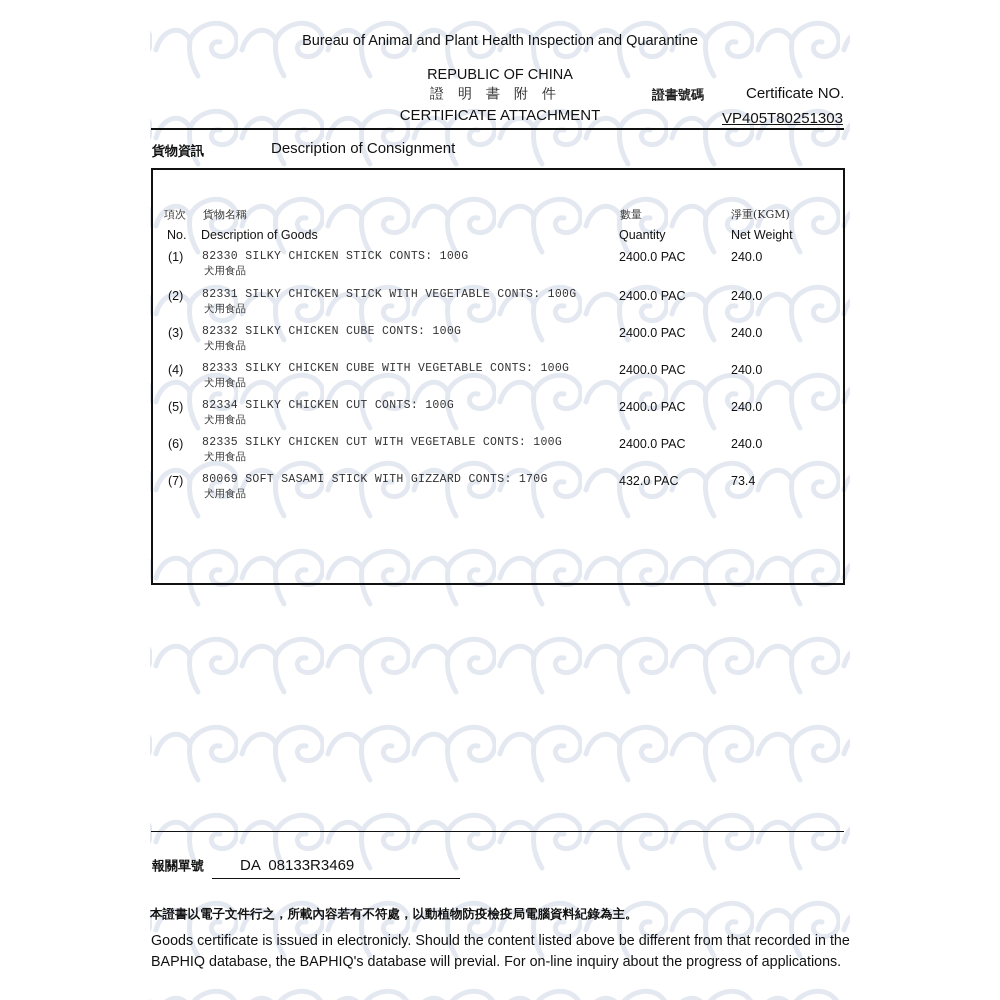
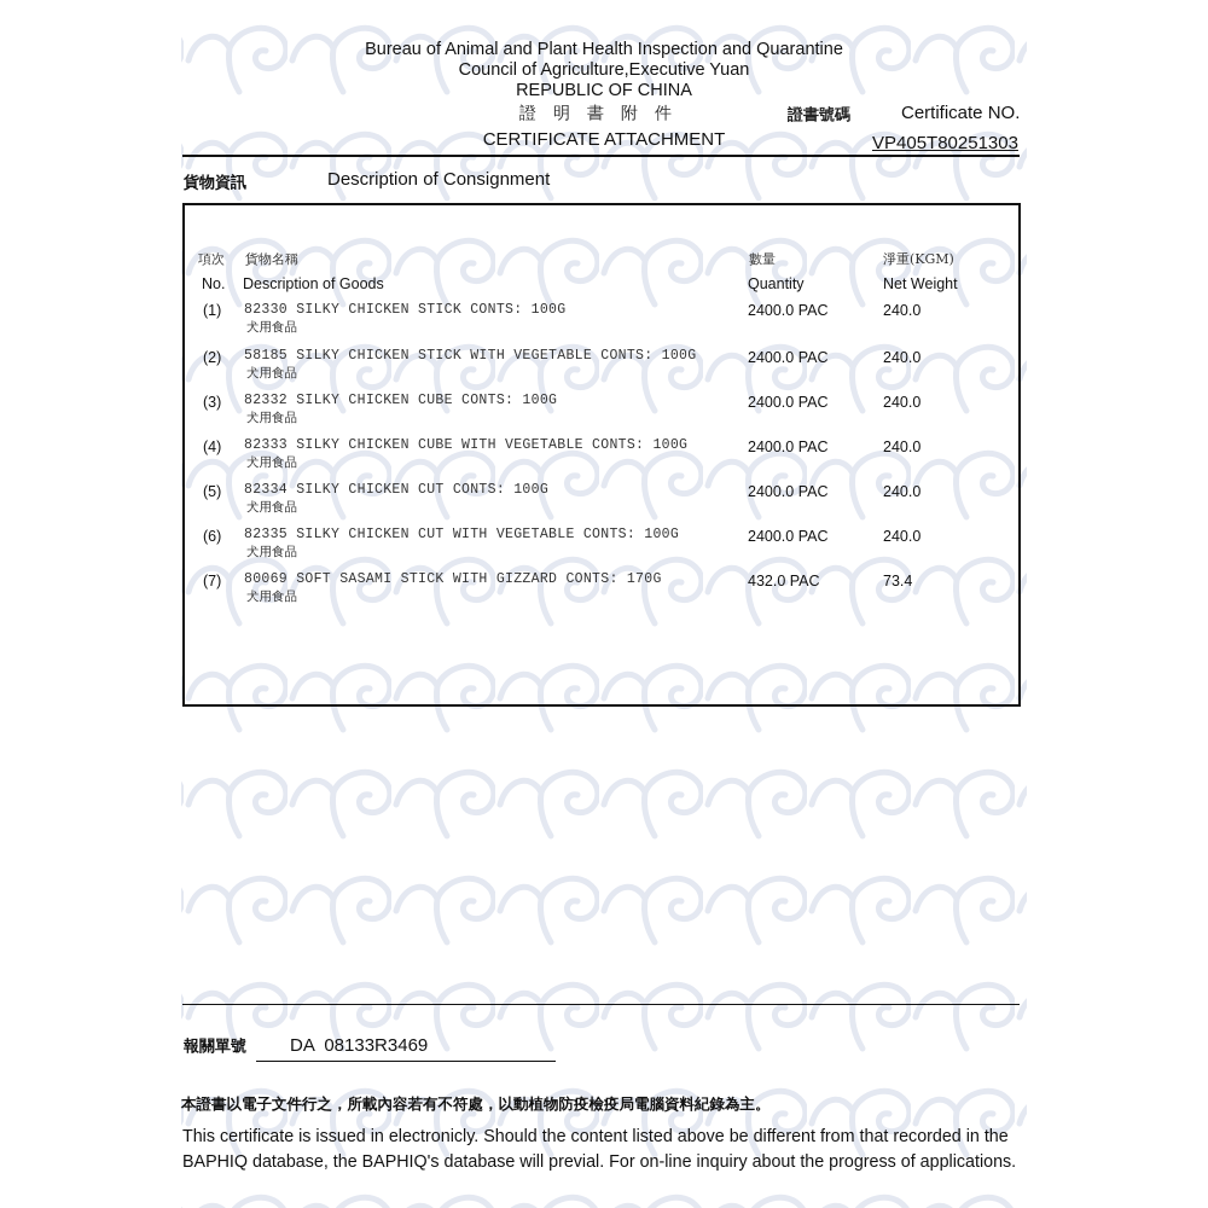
  Bureau of Animal and Plant Health Inspection and Quarantine
+ Council of Agriculture,Executive Yuan
  REPUBLIC OF CHINA
  證明書附件
  CERTIFICATE ATTACHMENT
  證書號碼
  Certificate NO.
  VP405T80251303
  貨物資訊
  Description of Consignment
  項次
  貨物名稱
  數量
  淨重(KGM)
  No.
  Description of Goods
  Quantity
  Net Weight
  (1)
  82330 SILKY CHICKEN STICK CONTS: 100G
  犬用食品
  2400.0 PAC
  240.0
  (2)
- 82331 SILKY CHICKEN STICK WITH VEGETABLE CONTS: 100G
+ 58185 SILKY CHICKEN STICK WITH VEGETABLE CONTS: 100G
  犬用食品
  2400.0 PAC
  240.0
  (3)
  82332 SILKY CHICKEN CUBE CONTS: 100G
  犬用食品
  2400.0 PAC
  240.0
  (4)
  82333 SILKY CHICKEN CUBE WITH VEGETABLE CONTS: 100G
  犬用食品
  2400.0 PAC
  240.0
  (5)
  82334 SILKY CHICKEN CUT CONTS: 100G
  犬用食品
  2400.0 PAC
  240.0
  (6)
  82335 SILKY CHICKEN CUT WITH VEGETABLE CONTS: 100G
  犬用食品
  2400.0 PAC
  240.0
  (7)
  80069 SOFT SASAMI STICK WITH GIZZARD CONTS: 170G
  犬用食品
  432.0 PAC
  73.4
  報關單號
  DA 08133R3469
  本證書以電子文件行之，所載內容若有不符處，以動植物防疫檢疫局電腦資料紀錄為主。
- Goods certificate is issued in electronicly. Should the content listed above be different from that recorded in the BAPHIQ database, the BAPHIQ's database will previal. For on-line inquiry about the progress of applications.
+ This certificate is issued in electronicly. Should the content listed above be different from that recorded in the BAPHIQ database, the BAPHIQ's database will previal. For on-line inquiry about the progress of applications.
